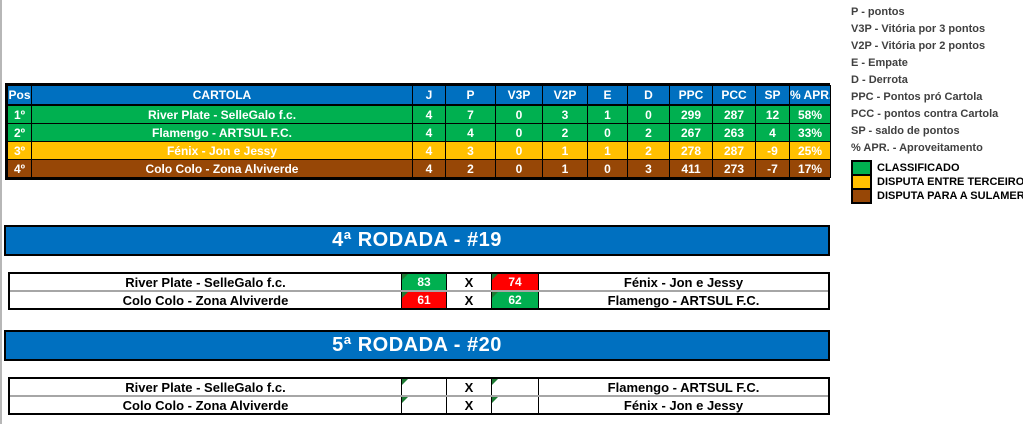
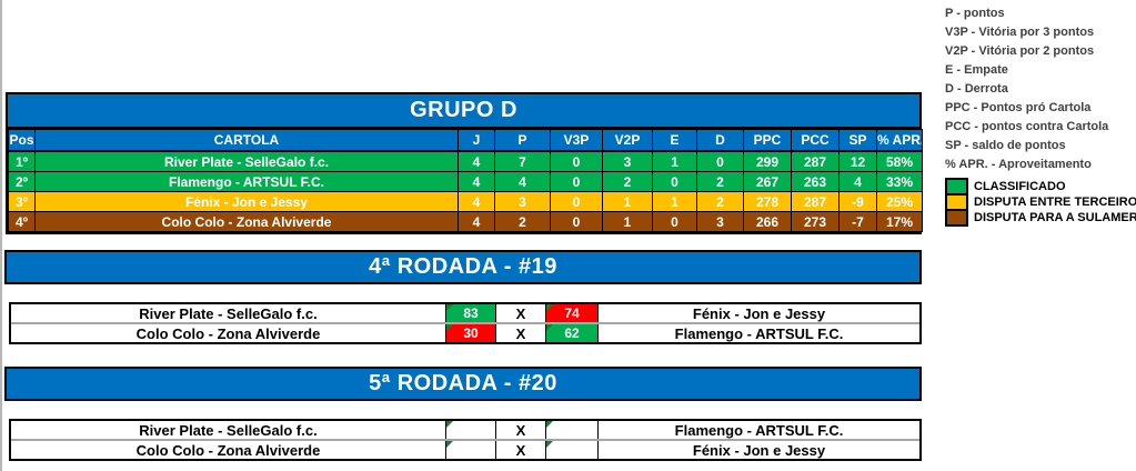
+ GRUPO D
  Pos	CARTOLA	J	P	V3P	V2P	E	D	PPC	PCC	SP	% APR
  1º	River Plate - SelleGalo f.c.	4	7	0	3	1	0	299	287	12	58%
  2º	Flamengo - ARTSUL F.C.	4	4	0	2	0	2	267	263	4	33%
  3º	Fénix - Jon e Jessy	4	3	0	1	1	2	278	287	-9	25%
- 4º	Colo Colo - Zona Alviverde	4	2	0	1	0	3	411	273	-7	17%
+ 4º	Colo Colo - Zona Alviverde	4	2	0	1	0	3	266	273	-7	17%
  4ª RODADA - #19
  River Plate - SelleGalo f.c.
  83
  X
  74
  Fénix - Jon e Jessy
  Colo Colo - Zona Alviverde
- 61
+ 30
  X
  62
  Flamengo - ARTSUL F.C.
  5ª RODADA - #20
  River Plate - SelleGalo f.c.
  X
  Flamengo - ARTSUL F.C.
  Colo Colo - Zona Alviverde
  X
  Fénix - Jon e Jessy
  P - pontos
  V3P - Vitória por 3 pontos
  V2P - Vitória por 2 pontos
  E - Empate
  D - Derrota
  PPC - Pontos pró Cartola
  PCC - pontos contra Cartola
  SP - saldo de pontos
  % APR. - Aproveitamento
  CLASSIFICADO
  DISPUTA ENTRE TERCEIRO
  DISPUTA PARA A SULAMER
